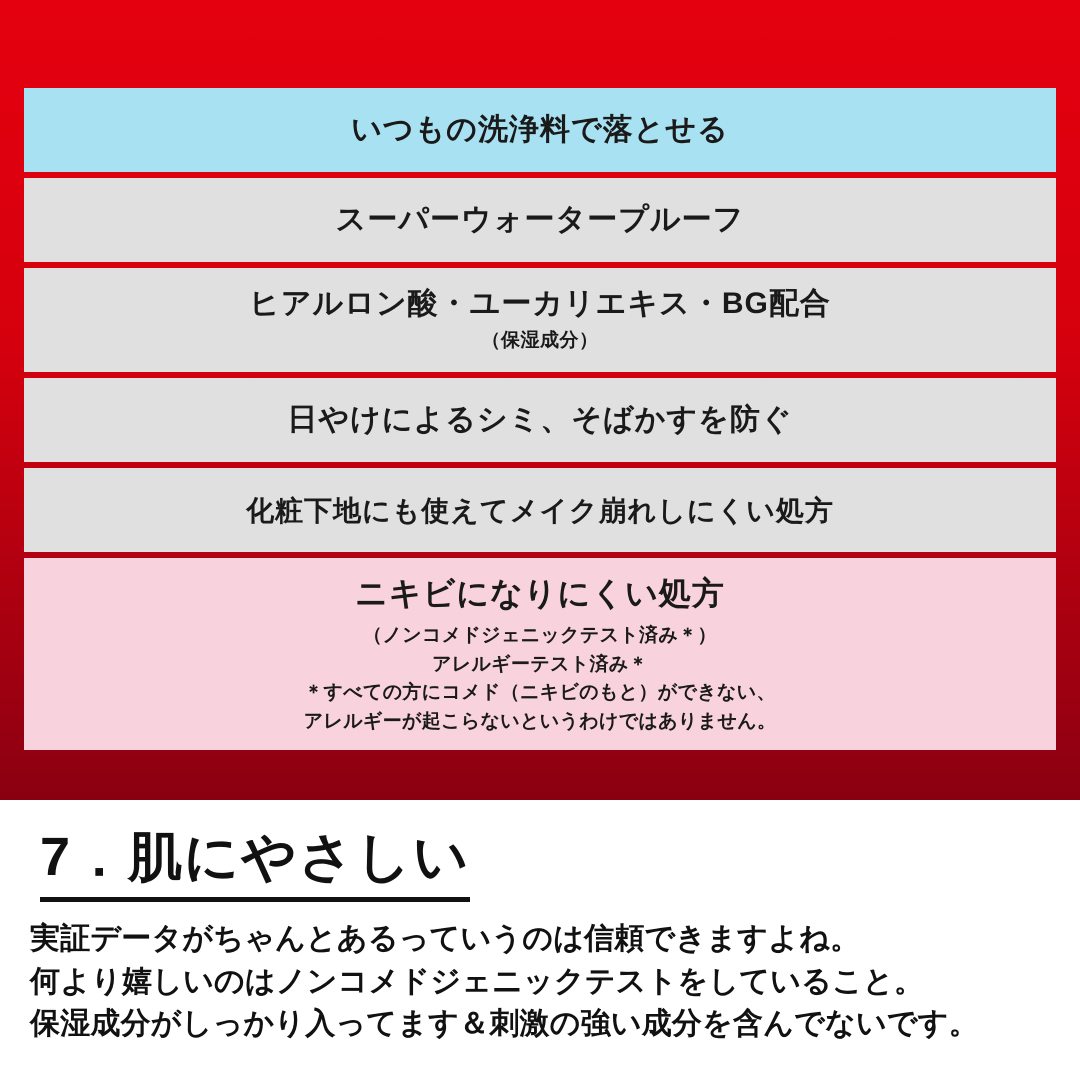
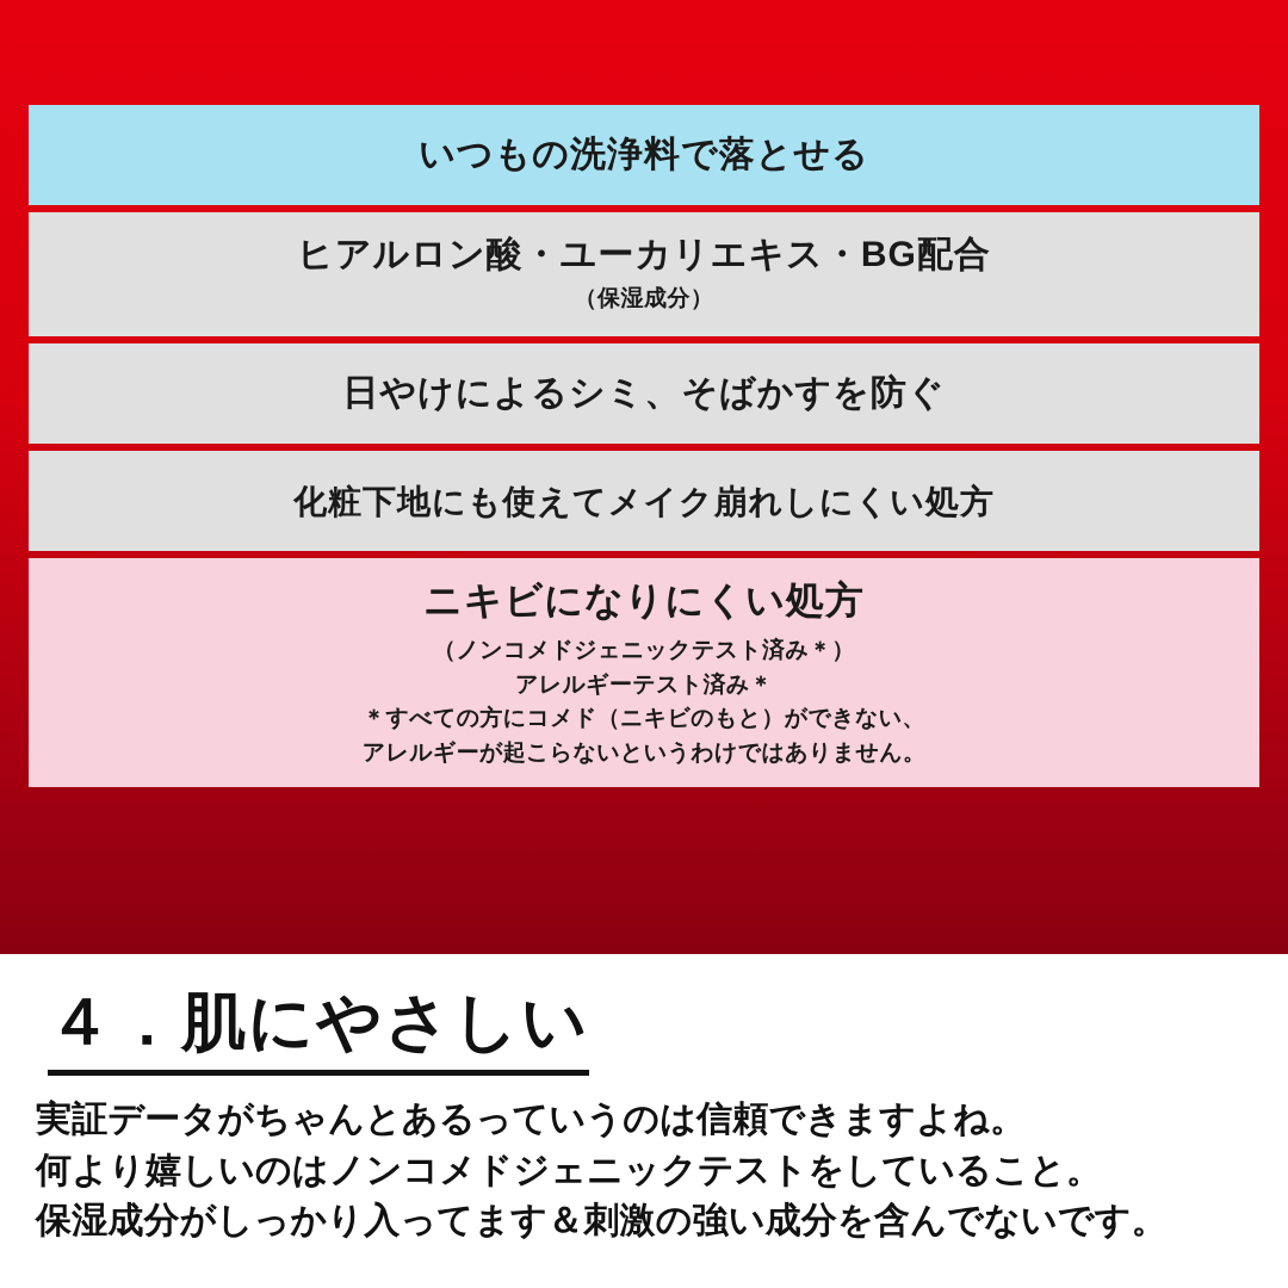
  いつもの洗浄料で落とせる
- スーパーウォータープルーフ
  ヒアルロン酸・ユーカリエキス・BG配合
  （保湿成分）
  日やけによるシミ、そばかすを防ぐ
  化粧下地にも使えてメイク崩れしにくい処方
  ニキビになりにくい処方
  （ノンコメドジェニックテスト済み＊）
  アレルギーテスト済み＊
  ＊すべての方にコメド（ニキビのもと）ができない、
  アレルギーが起こらないというわけではありません。
- 7．肌にやさしい
+ ４．肌にやさしい
  実証データがちゃんとあるっていうのは信頼できますよね。
  何より嬉しいのはノンコメドジェニックテストをしていること。
  保湿成分がしっかり入ってます＆刺激の強い成分を含んでないです。
